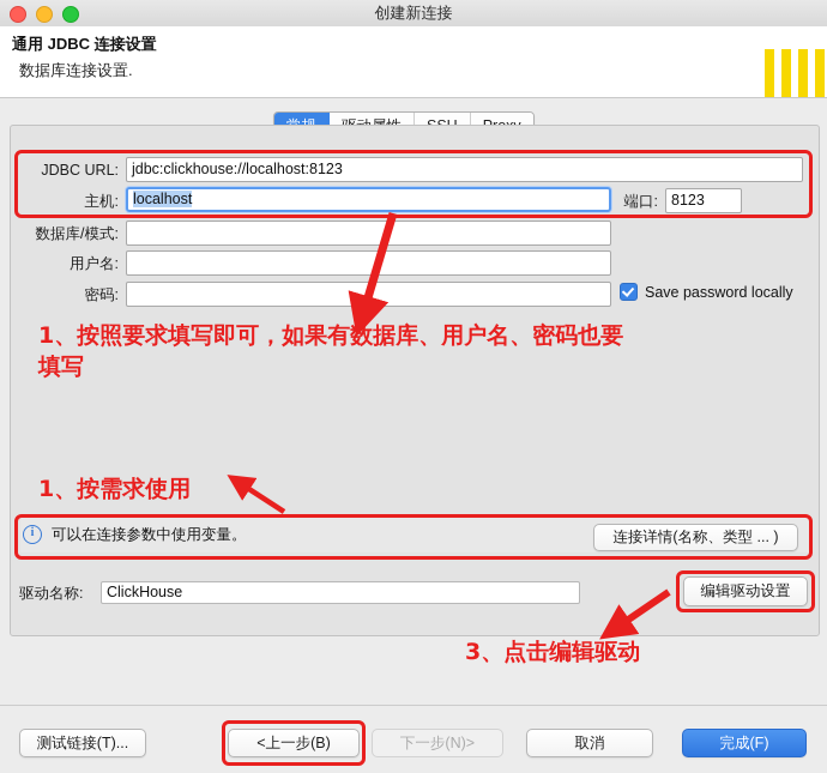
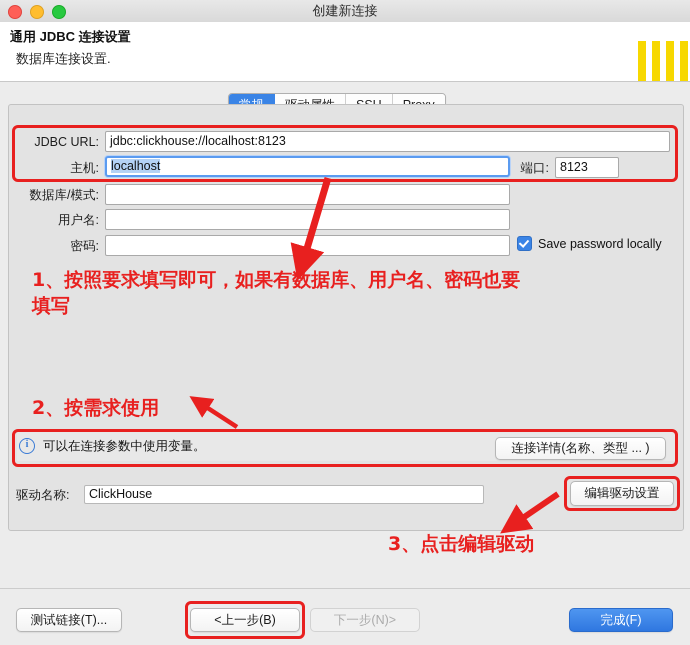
  创建新连接
  通用 JDBC 连接设置
  数据库连接设置.
  JDBC URL:
  jdbc:clickhouse://localhost:8123
  主机:
  localhost
  端口:
  8123
  数据库/模式:
  用户名:
  密码:
  Save password locally
  i
  可以在连接参数中使用变量。
  连接详情(名称、类型 ... )
  驱动名称:
  ClickHouse
  编辑驱动设置
  测试链接(T)...
  <上一步(B)
  下一步(N)>
- 取消
  完成(F)
  1、按照要求填写即可，如果有数据库、用户名、密码也要
  填写
- 1、按需求使用
+ 2、按需求使用
  3、点击编辑驱动
